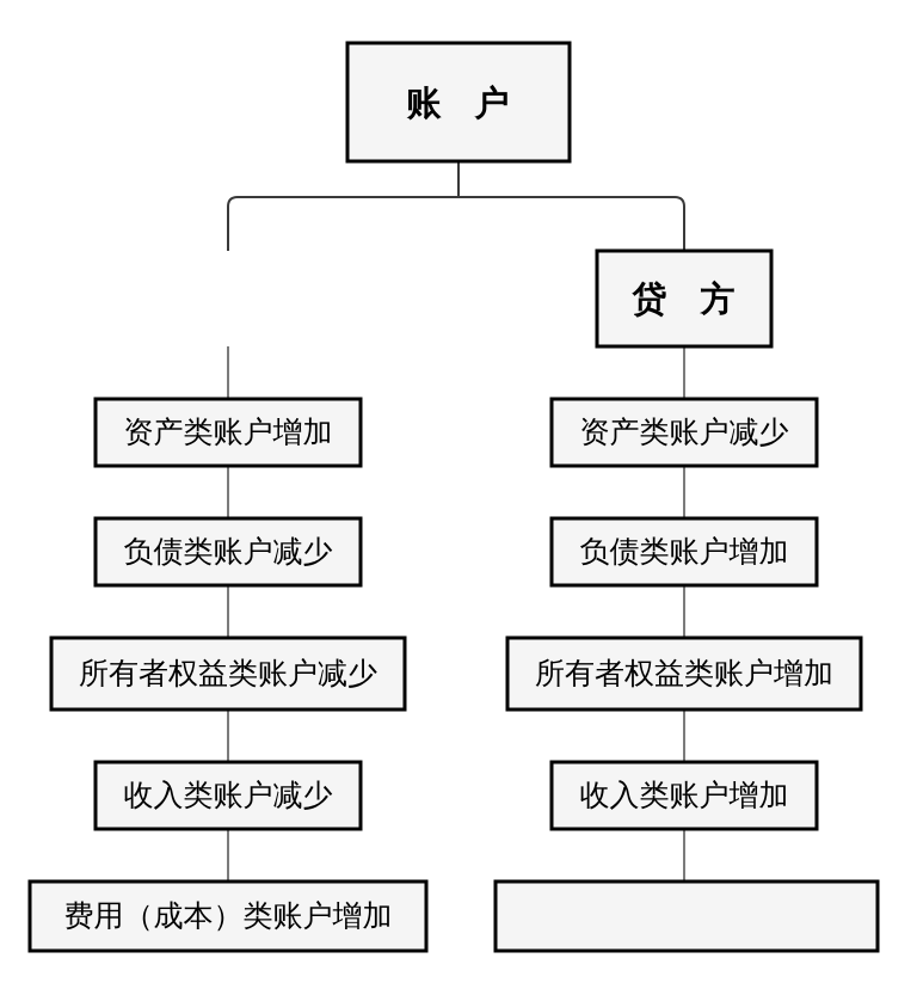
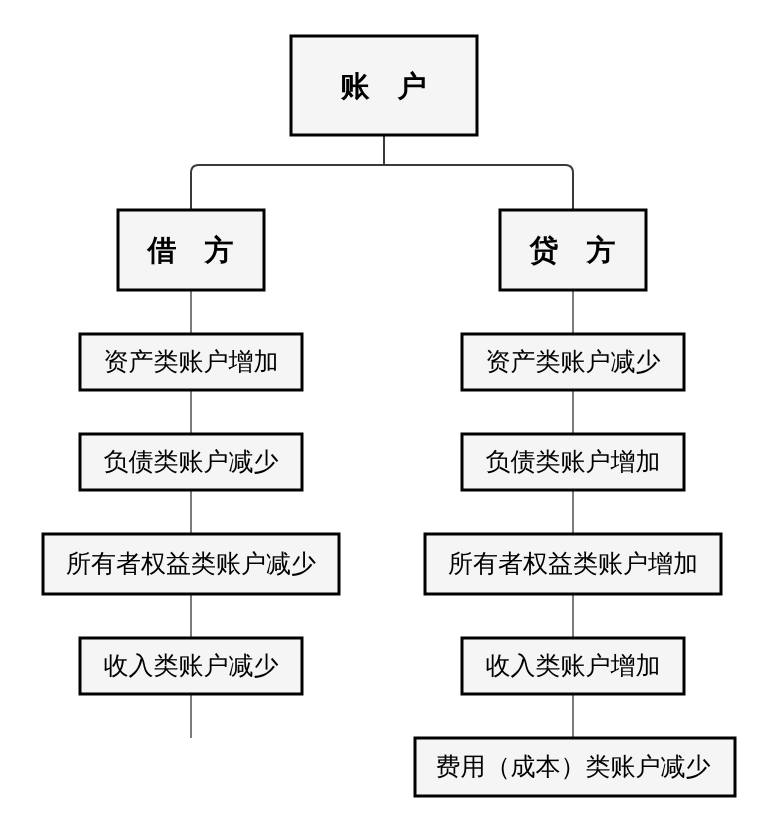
  账 户
+ 借 方
  贷 方
  资产类账户增加
  负债类账户减少
  所有者权益类账户减少
  收入类账户减少
- 费用（成本）类账户增加
  资产类账户减少
  负债类账户增加
  所有者权益类账户增加
  收入类账户增加
+ 费用（成本）类账户减少
